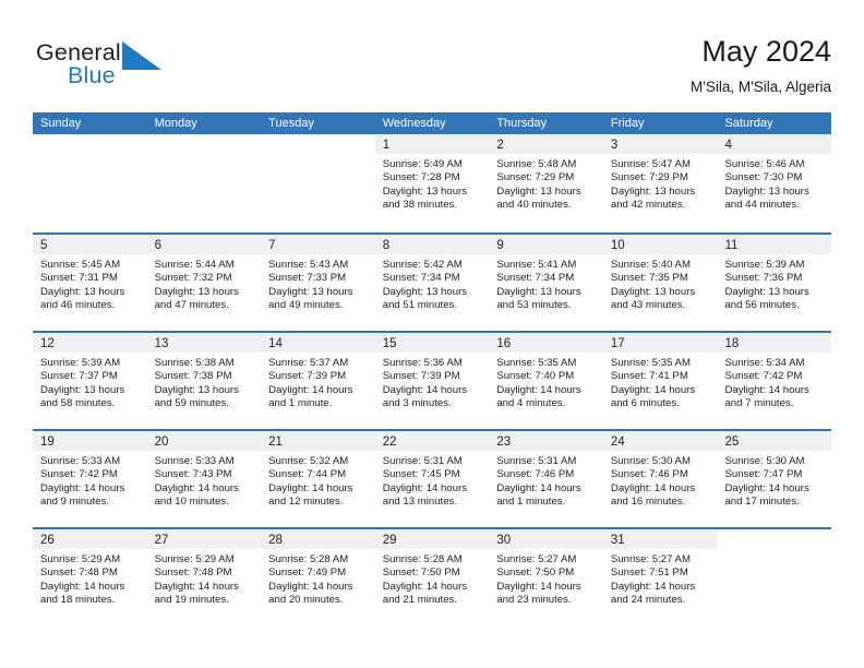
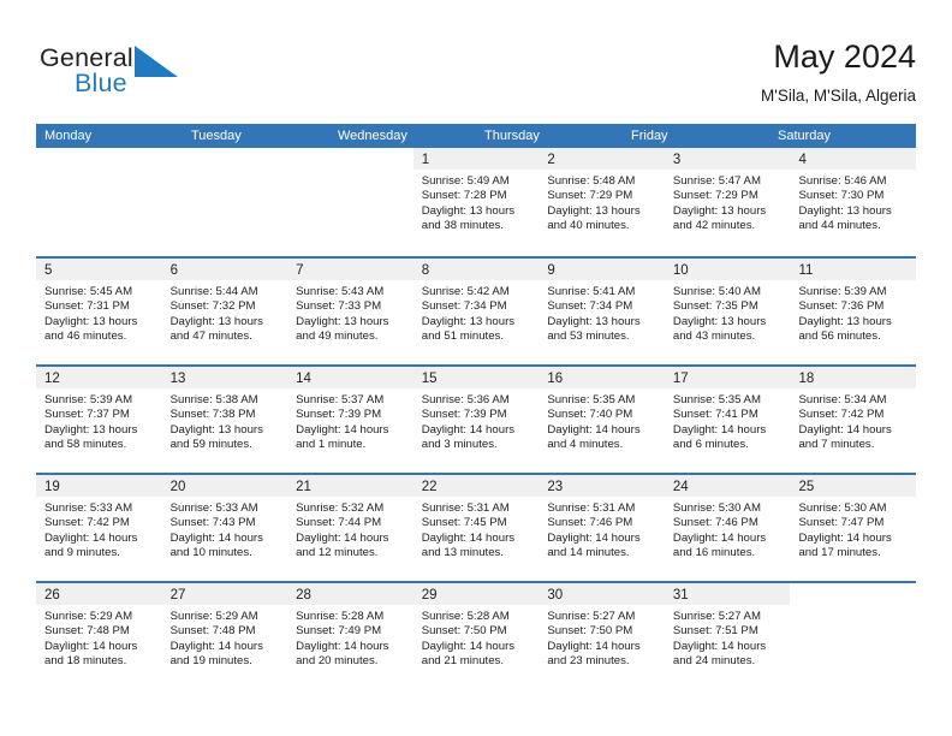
  General
  Blue
  May 2024
  M'Sila, M'Sila, Algeria
- Sunday
  Monday
  Tuesday
  Wednesday
  Thursday
  Friday
  Saturday
  1
  Sunrise: 5:49 AM
  Sunset: 7:28 PM
  Daylight: 13 hours
  and 38 minutes.
  2
  Sunrise: 5:48 AM
  Sunset: 7:29 PM
  Daylight: 13 hours
  and 40 minutes.
  3
  Sunrise: 5:47 AM
  Sunset: 7:29 PM
  Daylight: 13 hours
  and 42 minutes.
  4
  Sunrise: 5:46 AM
  Sunset: 7:30 PM
  Daylight: 13 hours
  and 44 minutes.
  5
  Sunrise: 5:45 AM
  Sunset: 7:31 PM
  Daylight: 13 hours
  and 46 minutes.
  6
  Sunrise: 5:44 AM
  Sunset: 7:32 PM
  Daylight: 13 hours
  and 47 minutes.
  7
  Sunrise: 5:43 AM
  Sunset: 7:33 PM
  Daylight: 13 hours
  and 49 minutes.
  8
  Sunrise: 5:42 AM
  Sunset: 7:34 PM
  Daylight: 13 hours
  and 51 minutes.
  9
  Sunrise: 5:41 AM
  Sunset: 7:34 PM
  Daylight: 13 hours
  and 53 minutes.
  10
  Sunrise: 5:40 AM
  Sunset: 7:35 PM
  Daylight: 13 hours
  and 43 minutes.
  11
  Sunrise: 5:39 AM
  Sunset: 7:36 PM
  Daylight: 13 hours
  and 56 minutes.
  12
  Sunrise: 5:39 AM
  Sunset: 7:37 PM
  Daylight: 13 hours
  and 58 minutes.
  13
  Sunrise: 5:38 AM
  Sunset: 7:38 PM
  Daylight: 13 hours
  and 59 minutes.
  14
  Sunrise: 5:37 AM
  Sunset: 7:39 PM
  Daylight: 14 hours
  and 1 minute.
  15
  Sunrise: 5:36 AM
  Sunset: 7:39 PM
  Daylight: 14 hours
  and 3 minutes.
  16
  Sunrise: 5:35 AM
  Sunset: 7:40 PM
  Daylight: 14 hours
  and 4 minutes.
  17
  Sunrise: 5:35 AM
  Sunset: 7:41 PM
  Daylight: 14 hours
  and 6 minutes.
  18
  Sunrise: 5:34 AM
  Sunset: 7:42 PM
  Daylight: 14 hours
  and 7 minutes.
  19
  Sunrise: 5:33 AM
  Sunset: 7:42 PM
  Daylight: 14 hours
  and 9 minutes.
  20
  Sunrise: 5:33 AM
  Sunset: 7:43 PM
  Daylight: 14 hours
  and 10 minutes.
  21
  Sunrise: 5:32 AM
  Sunset: 7:44 PM
  Daylight: 14 hours
  and 12 minutes.
  22
  Sunrise: 5:31 AM
  Sunset: 7:45 PM
  Daylight: 14 hours
  and 13 minutes.
  23
  Sunrise: 5:31 AM
  Sunset: 7:46 PM
  Daylight: 14 hours
- and 1 minutes.
+ and 14 minutes.
  24
  Sunrise: 5:30 AM
  Sunset: 7:46 PM
  Daylight: 14 hours
  and 16 minutes.
  25
  Sunrise: 5:30 AM
  Sunset: 7:47 PM
  Daylight: 14 hours
  and 17 minutes.
  26
  Sunrise: 5:29 AM
  Sunset: 7:48 PM
  Daylight: 14 hours
  and 18 minutes.
  27
  Sunrise: 5:29 AM
  Sunset: 7:48 PM
  Daylight: 14 hours
  and 19 minutes.
  28
  Sunrise: 5:28 AM
  Sunset: 7:49 PM
  Daylight: 14 hours
  and 20 minutes.
  29
  Sunrise: 5:28 AM
  Sunset: 7:50 PM
  Daylight: 14 hours
  and 21 minutes.
  30
  Sunrise: 5:27 AM
  Sunset: 7:50 PM
  Daylight: 14 hours
  and 23 minutes.
  31
  Sunrise: 5:27 AM
  Sunset: 7:51 PM
  Daylight: 14 hours
  and 24 minutes.
